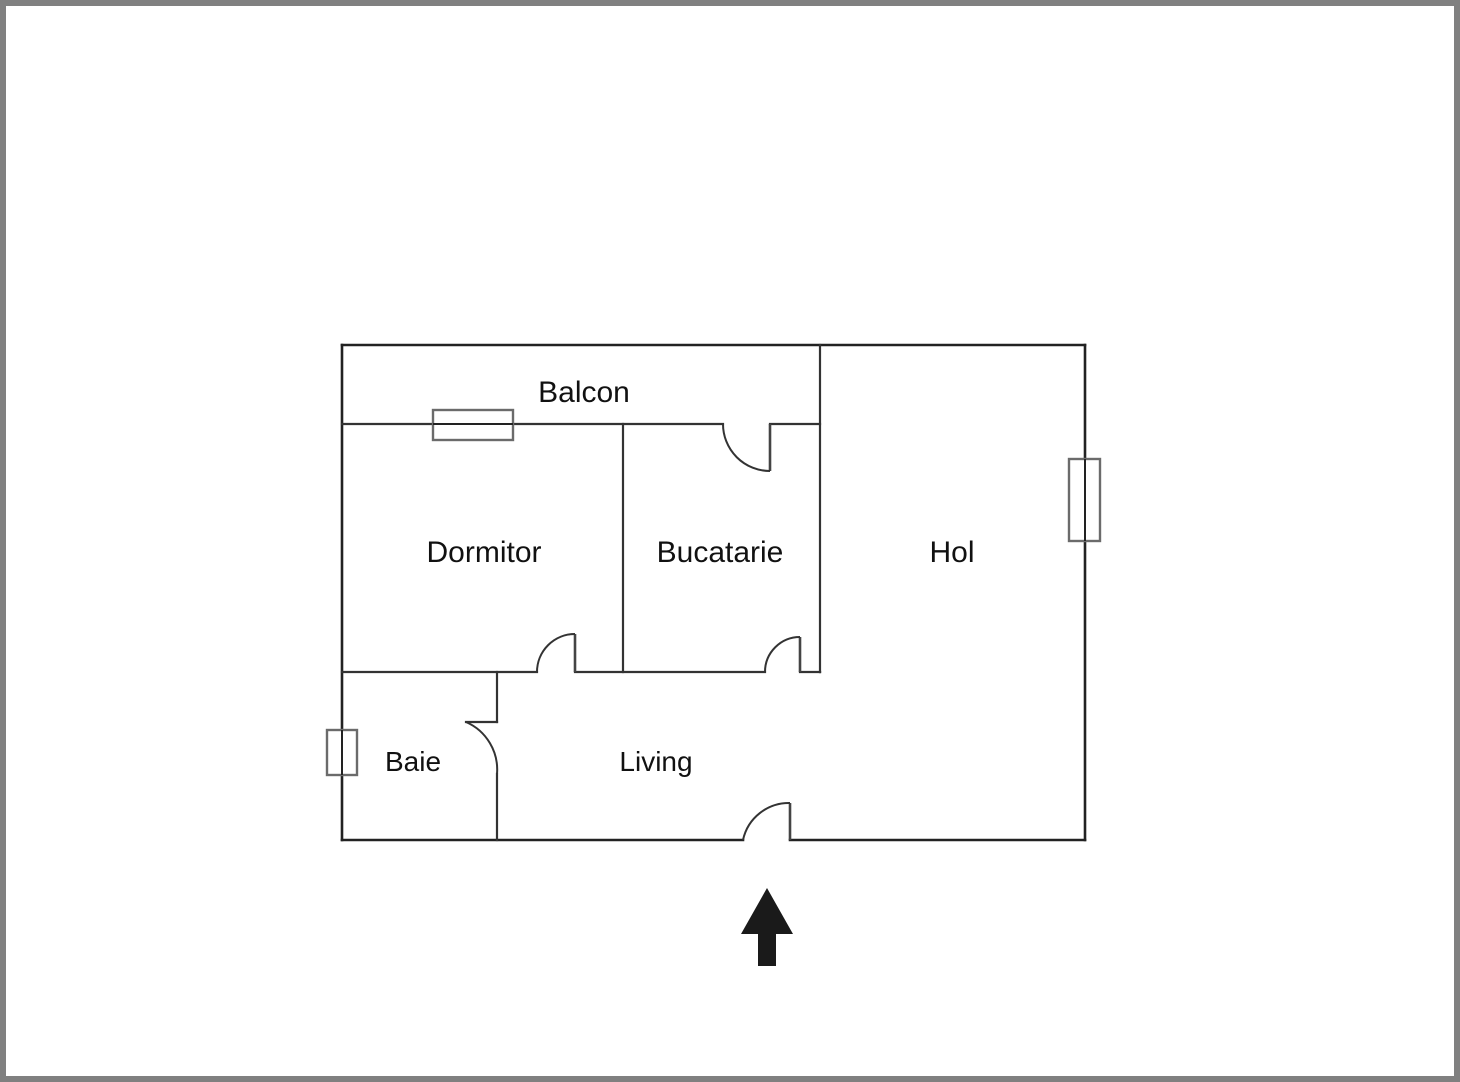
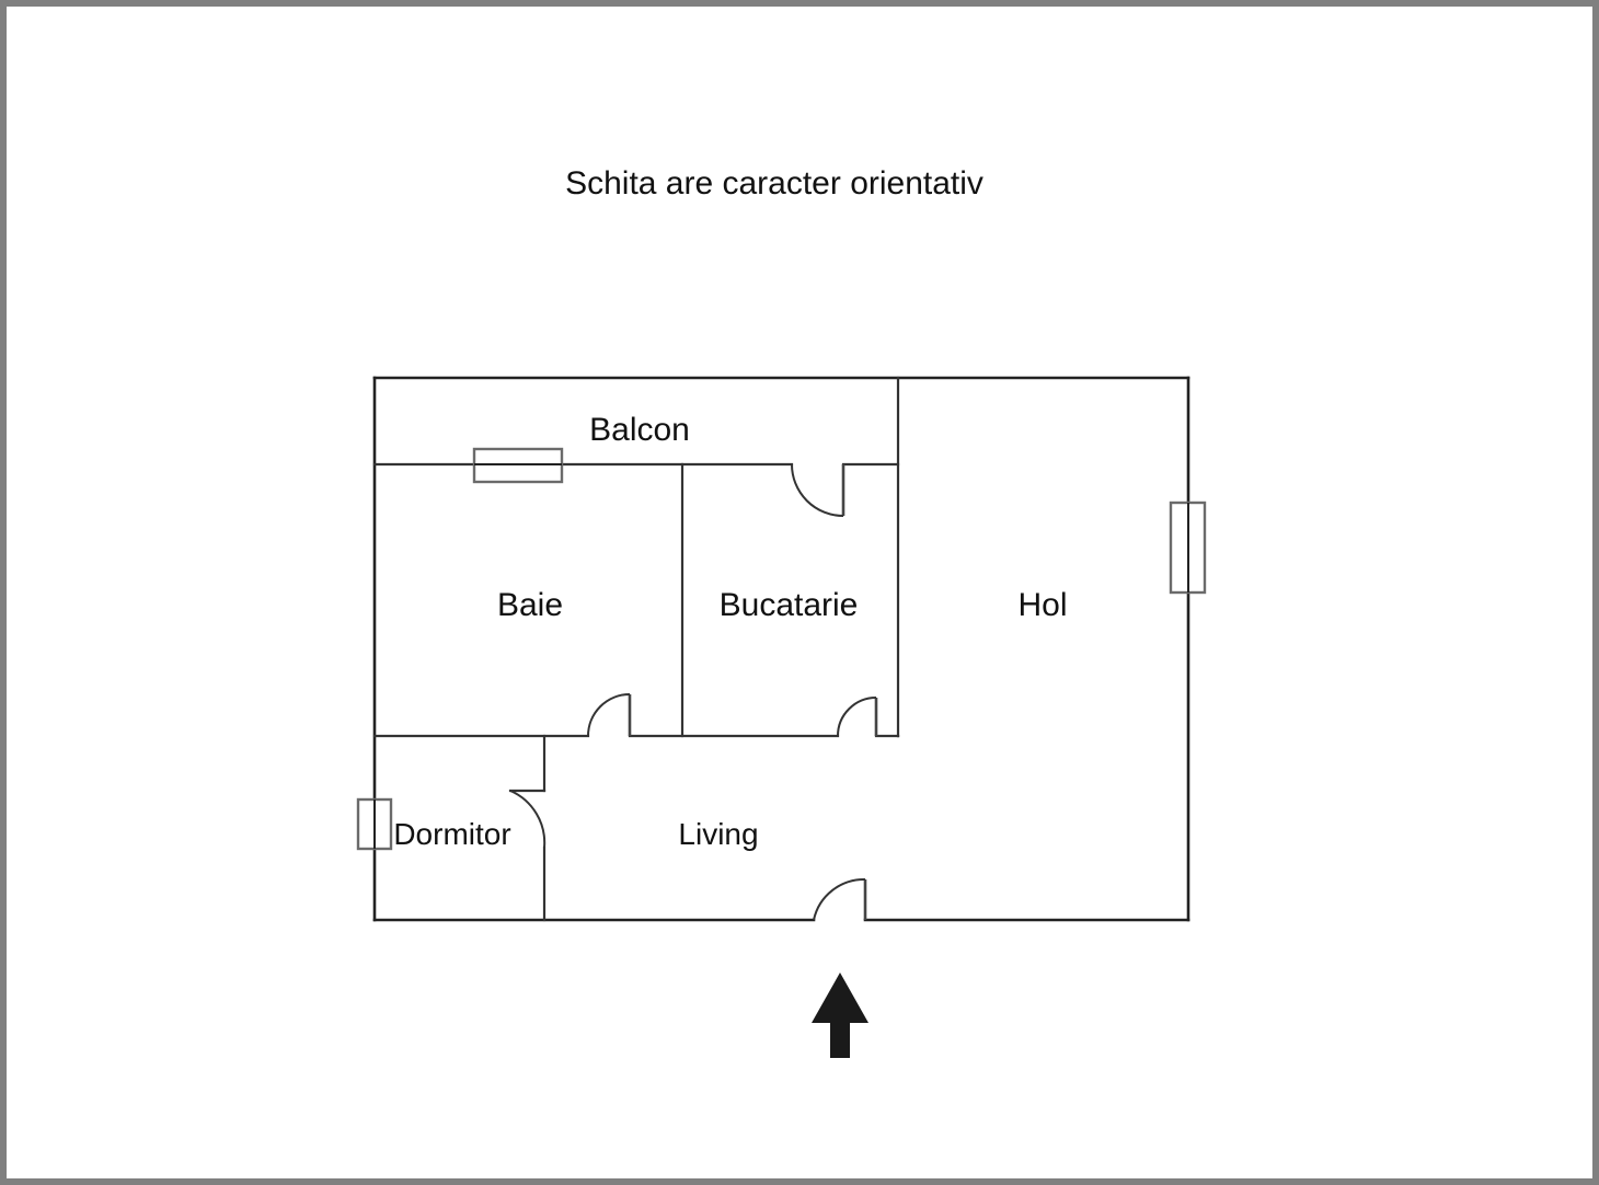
+ Schita are caracter orientativ
  Balcon
- Dormitor
+ Baie
  Bucatarie
  Hol
- Baie
+ Dormitor
  Living
